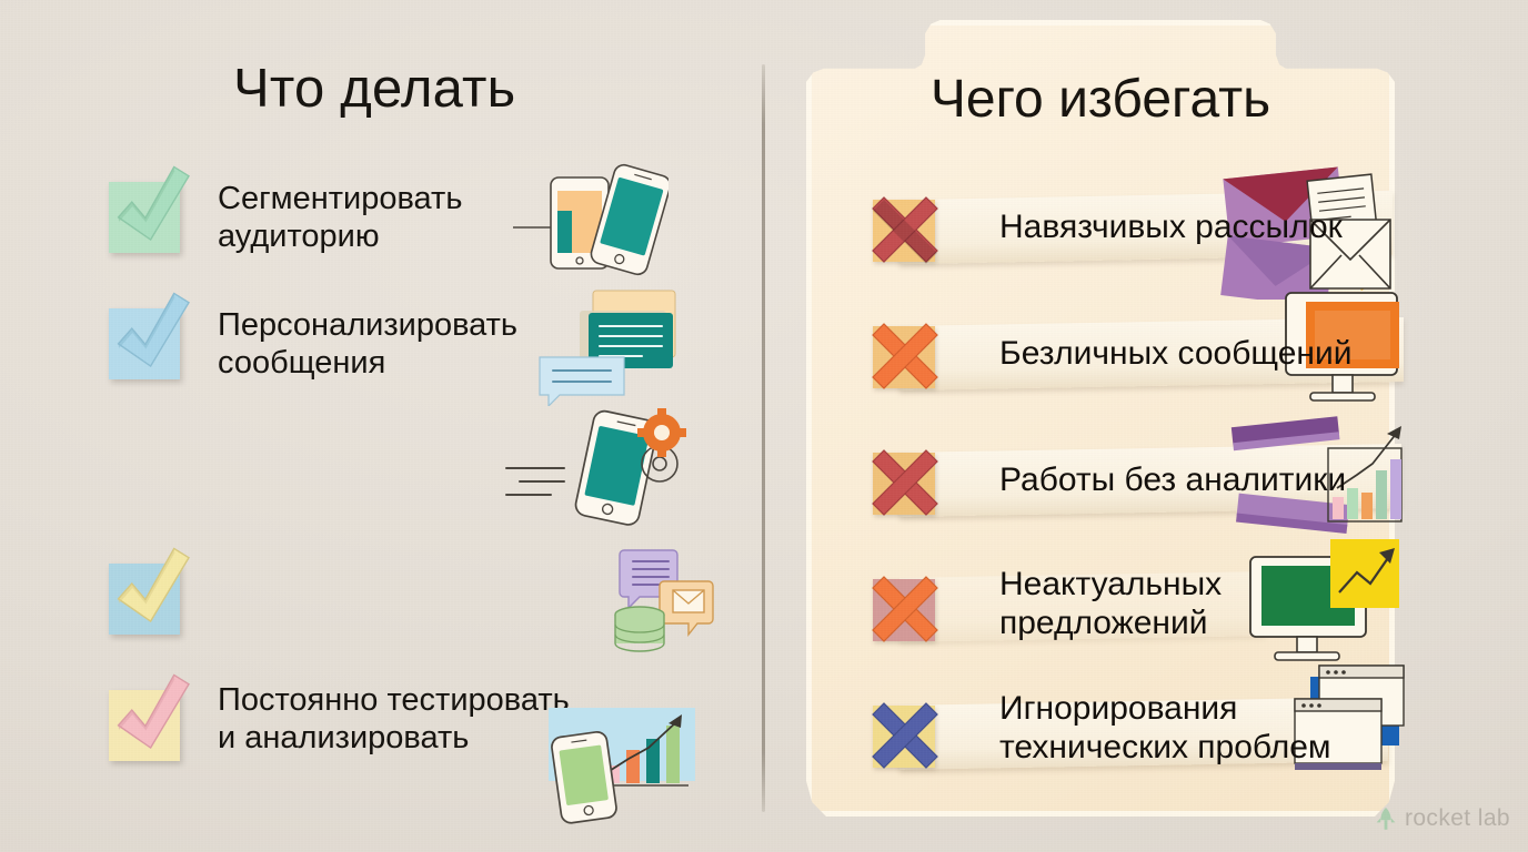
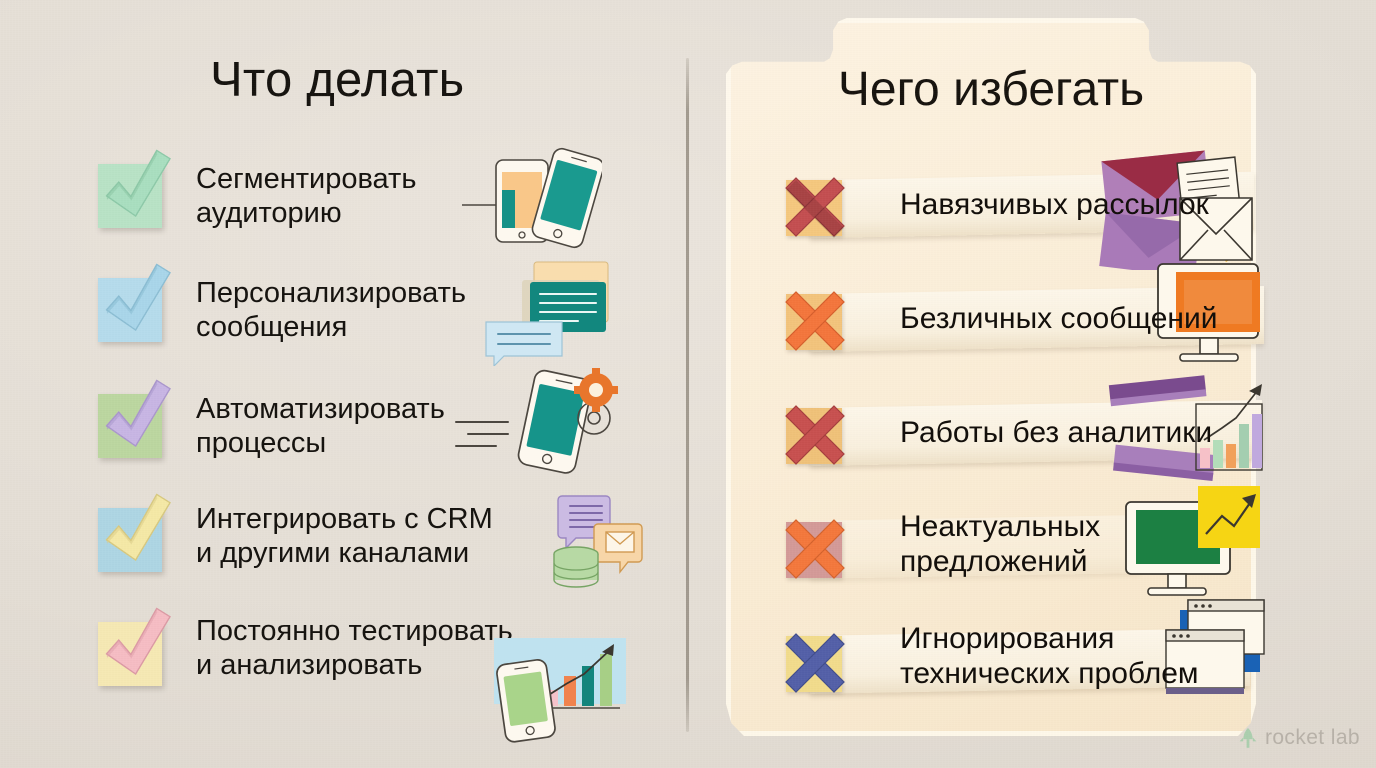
  Что делать
  Сегментировать
  аудиторию
  Персонализировать
  сообщения
+ Автоматизировать
+ процессы
+ Интегрировать с CRM
+ и другими каналами
  Постоянно тестировать
  и анализировать
  Чего избегать
  Навязчивых рассылок
  Безличных сообщений
  Работы без аналитики
  Неактуальных
  предложений
  Игнорирования
  технических проблем
  rocket lab
